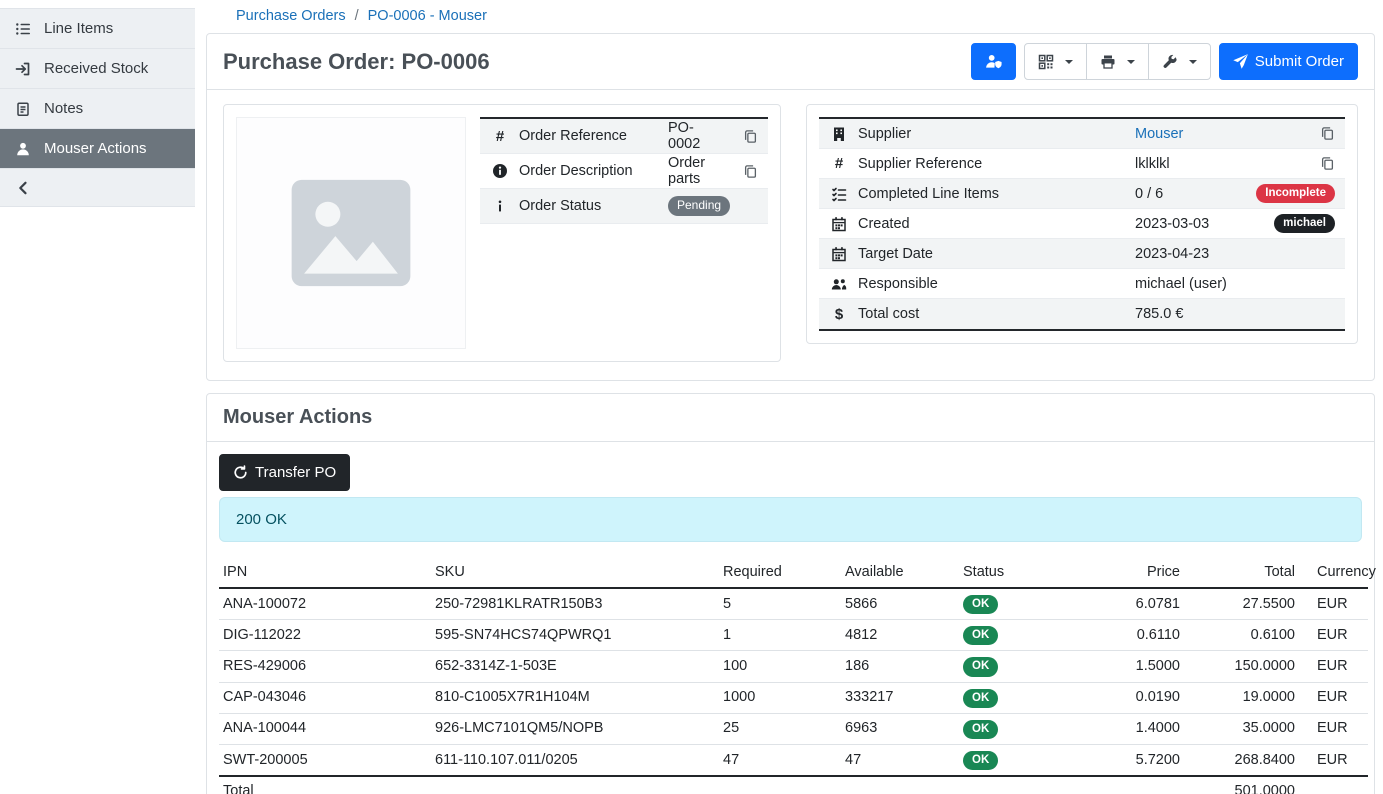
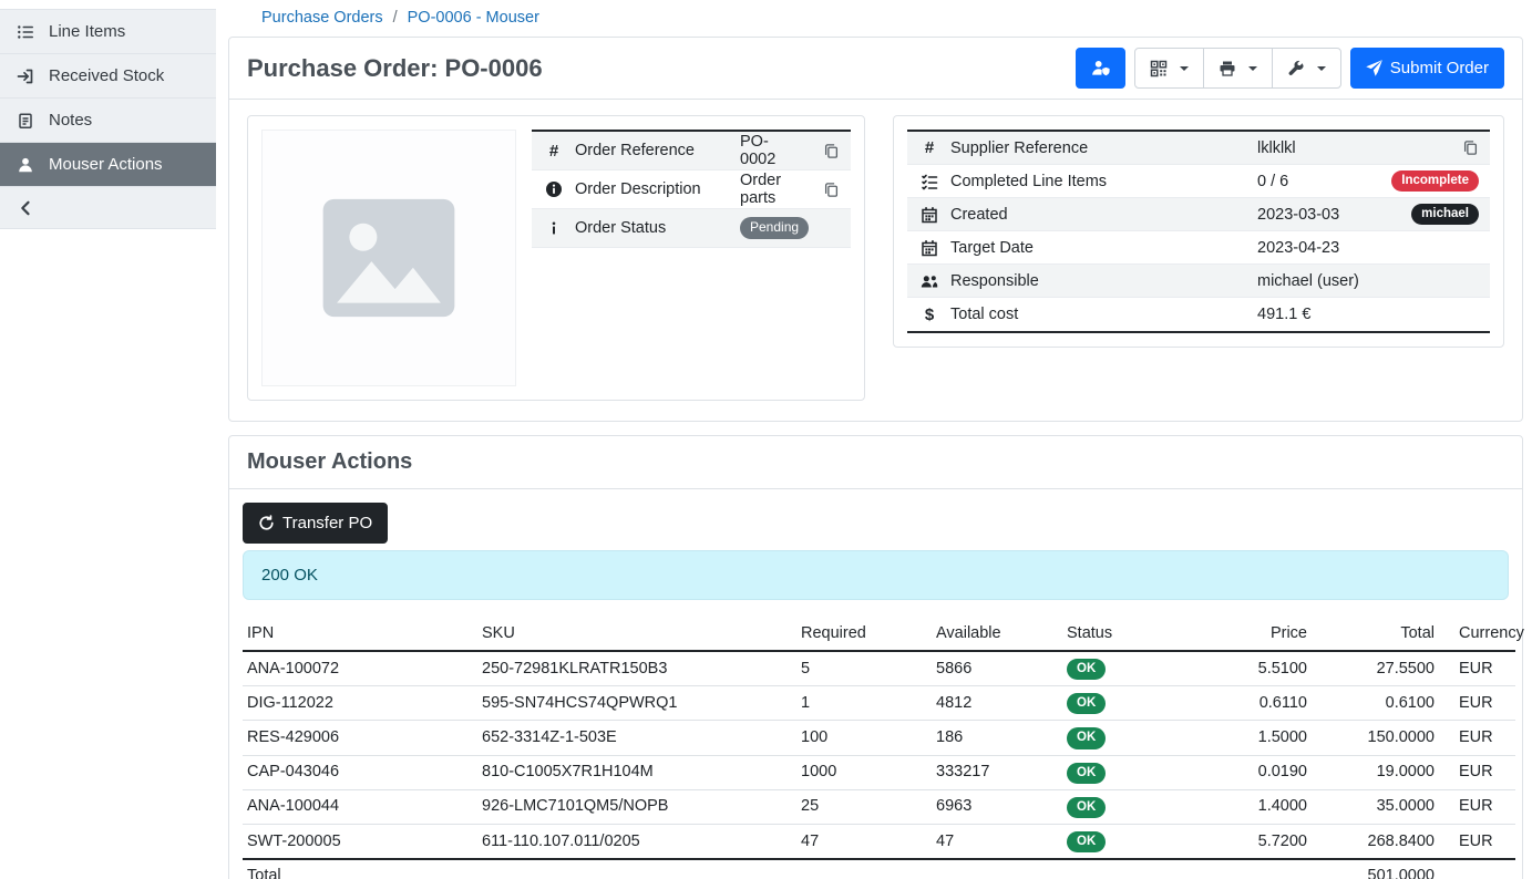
  Line Items
  Received Stock
  Notes
  Mouser Actions
  Purchase Orders
  /
  PO-0006 - Mouser
  Purchase Order: PO-0006
  Submit Order
  #
  Order Reference
  PO-0002
  Order Description
  Order parts
  Order Status
  Pending
- Supplier
- Mouser
  #
  Supplier Reference
  lklklkl
  Completed Line Items
  0 / 6
  Incomplete
  Created
  2023-03-03
  michael
  Target Date
  2023-04-23
  Responsible
  michael (user)
  $
  Total cost
- 785.0 €
+ 491.1 €
  Mouser Actions
  Transfer PO
  200 OK
  IPN	SKU	Required	Available	Status	Price	Total	Currency
- ANA-100072	250-72981KLRATR150B3	5	5866	OK	6.0781	27.5500	EUR
+ ANA-100072	250-72981KLRATR150B3	5	5866	OK	5.5100	27.5500	EUR
  DIG-112022	595-SN74HCS74QPWRQ1	1	4812	OK	0.6110	0.6100	EUR
  RES-429006	652-3314Z-1-503E	100	186	OK	1.5000	150.0000	EUR
  CAP-043046	810-C1005X7R1H104M	1000	333217	OK	0.0190	19.0000	EUR
  ANA-100044	926-LMC7101QM5/NOPB	25	6963	OK	1.4000	35.0000	EUR
  SWT-200005	611-110.107.011/0205	47	47	OK	5.7200	268.8400	EUR
  Total						501.0000
